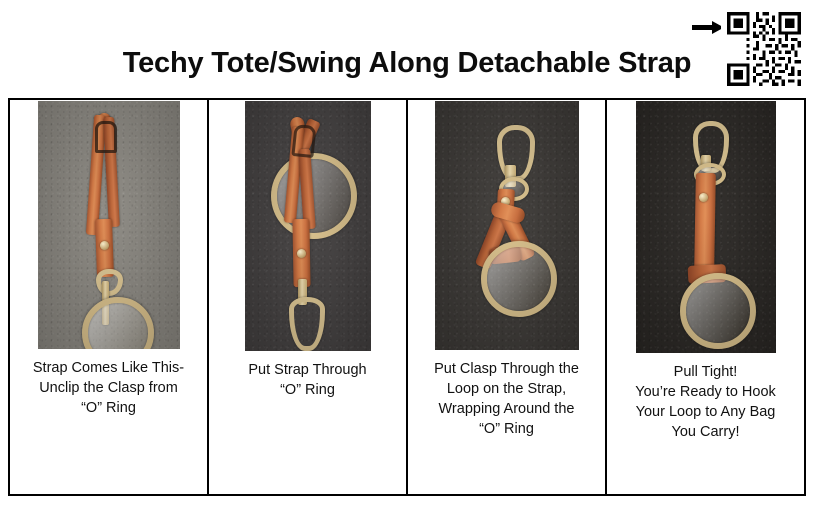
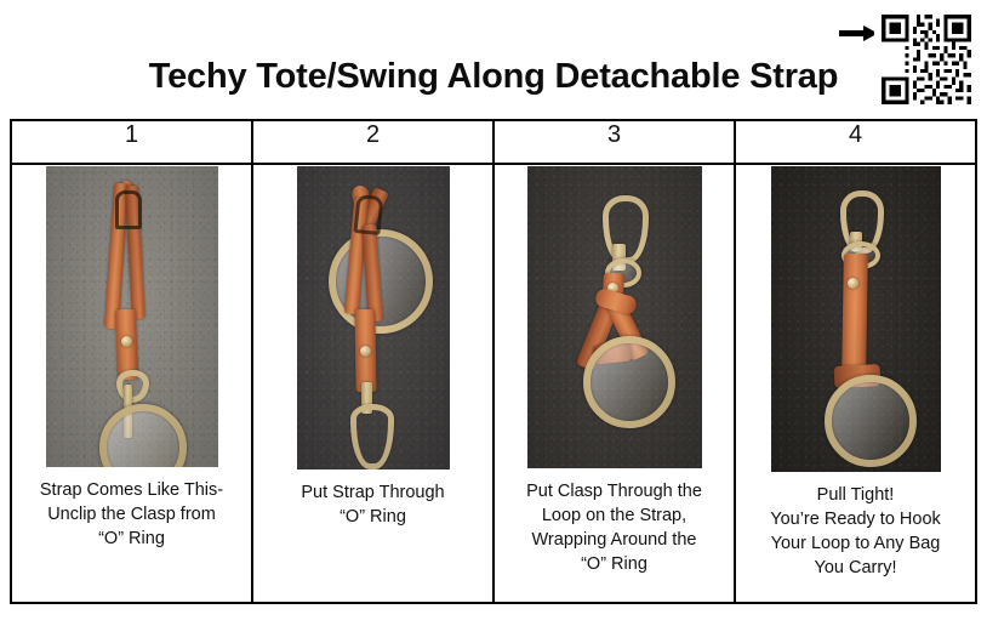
  Techy Tote/Swing Along Detachable Strap
+ 1	2	3	4
  Strap Comes Like This- Unclip the Clasp from “O” Ring	Put Strap Through “O” Ring	Put Clasp Through the Loop on the Strap, Wrapping Around the “O” Ring	Pull Tight! You’re Ready to Hook Your Loop to Any Bag You Carry!
